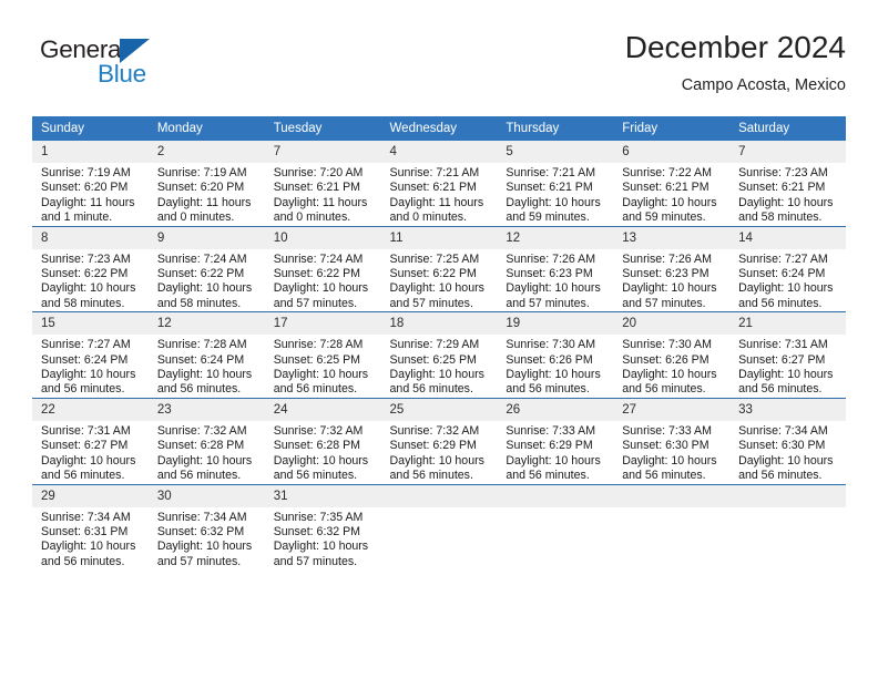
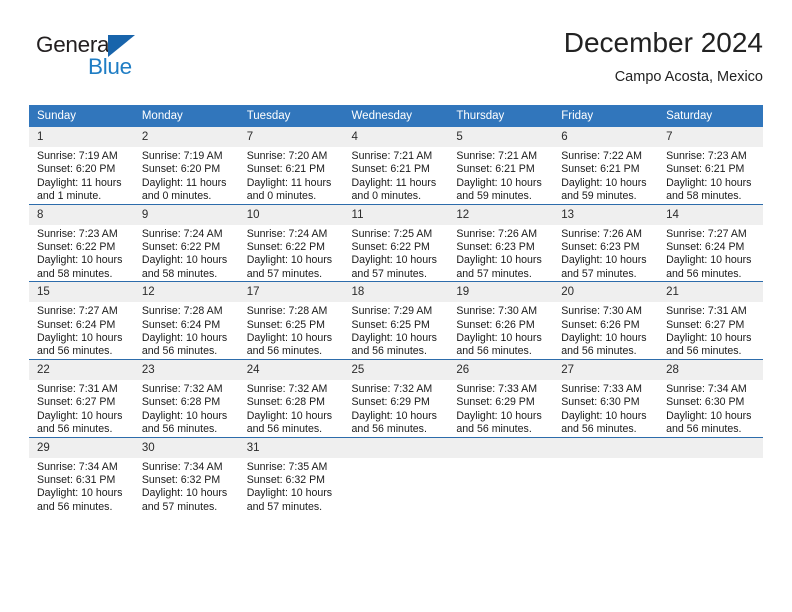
  General
  Blue
  December 2024
  Campo Acosta, Mexico
  Sunday	Monday	Tuesday	Wednesday	Thursday	Friday	Saturday
  1Sunrise: 7:19 AMSunset: 6:20 PMDaylight: 11 hoursand 1 minute.	2Sunrise: 7:19 AMSunset: 6:20 PMDaylight: 11 hoursand 0 minutes.	7Sunrise: 7:20 AMSunset: 6:21 PMDaylight: 11 hoursand 0 minutes.	4Sunrise: 7:21 AMSunset: 6:21 PMDaylight: 11 hoursand 0 minutes.	5Sunrise: 7:21 AMSunset: 6:21 PMDaylight: 10 hoursand 59 minutes.	6Sunrise: 7:22 AMSunset: 6:21 PMDaylight: 10 hoursand 59 minutes.	7Sunrise: 7:23 AMSunset: 6:21 PMDaylight: 10 hoursand 58 minutes.
  8Sunrise: 7:23 AMSunset: 6:22 PMDaylight: 10 hoursand 58 minutes.	9Sunrise: 7:24 AMSunset: 6:22 PMDaylight: 10 hoursand 58 minutes.	10Sunrise: 7:24 AMSunset: 6:22 PMDaylight: 10 hoursand 57 minutes.	11Sunrise: 7:25 AMSunset: 6:22 PMDaylight: 10 hoursand 57 minutes.	12Sunrise: 7:26 AMSunset: 6:23 PMDaylight: 10 hoursand 57 minutes.	13Sunrise: 7:26 AMSunset: 6:23 PMDaylight: 10 hoursand 57 minutes.	14Sunrise: 7:27 AMSunset: 6:24 PMDaylight: 10 hoursand 56 minutes.
  15Sunrise: 7:27 AMSunset: 6:24 PMDaylight: 10 hoursand 56 minutes.	12Sunrise: 7:28 AMSunset: 6:24 PMDaylight: 10 hoursand 56 minutes.	17Sunrise: 7:28 AMSunset: 6:25 PMDaylight: 10 hoursand 56 minutes.	18Sunrise: 7:29 AMSunset: 6:25 PMDaylight: 10 hoursand 56 minutes.	19Sunrise: 7:30 AMSunset: 6:26 PMDaylight: 10 hoursand 56 minutes.	20Sunrise: 7:30 AMSunset: 6:26 PMDaylight: 10 hoursand 56 minutes.	21Sunrise: 7:31 AMSunset: 6:27 PMDaylight: 10 hoursand 56 minutes.
- 22Sunrise: 7:31 AMSunset: 6:27 PMDaylight: 10 hoursand 56 minutes.	23Sunrise: 7:32 AMSunset: 6:28 PMDaylight: 10 hoursand 56 minutes.	24Sunrise: 7:32 AMSunset: 6:28 PMDaylight: 10 hoursand 56 minutes.	25Sunrise: 7:32 AMSunset: 6:29 PMDaylight: 10 hoursand 56 minutes.	26Sunrise: 7:33 AMSunset: 6:29 PMDaylight: 10 hoursand 56 minutes.	27Sunrise: 7:33 AMSunset: 6:30 PMDaylight: 10 hoursand 56 minutes.	33Sunrise: 7:34 AMSunset: 6:30 PMDaylight: 10 hoursand 56 minutes.
+ 22Sunrise: 7:31 AMSunset: 6:27 PMDaylight: 10 hoursand 56 minutes.	23Sunrise: 7:32 AMSunset: 6:28 PMDaylight: 10 hoursand 56 minutes.	24Sunrise: 7:32 AMSunset: 6:28 PMDaylight: 10 hoursand 56 minutes.	25Sunrise: 7:32 AMSunset: 6:29 PMDaylight: 10 hoursand 56 minutes.	26Sunrise: 7:33 AMSunset: 6:29 PMDaylight: 10 hoursand 56 minutes.	27Sunrise: 7:33 AMSunset: 6:30 PMDaylight: 10 hoursand 56 minutes.	28Sunrise: 7:34 AMSunset: 6:30 PMDaylight: 10 hoursand 56 minutes.
  29Sunrise: 7:34 AMSunset: 6:31 PMDaylight: 10 hoursand 56 minutes.	30Sunrise: 7:34 AMSunset: 6:32 PMDaylight: 10 hoursand 57 minutes.	31Sunrise: 7:35 AMSunset: 6:32 PMDaylight: 10 hoursand 57 minutes.
